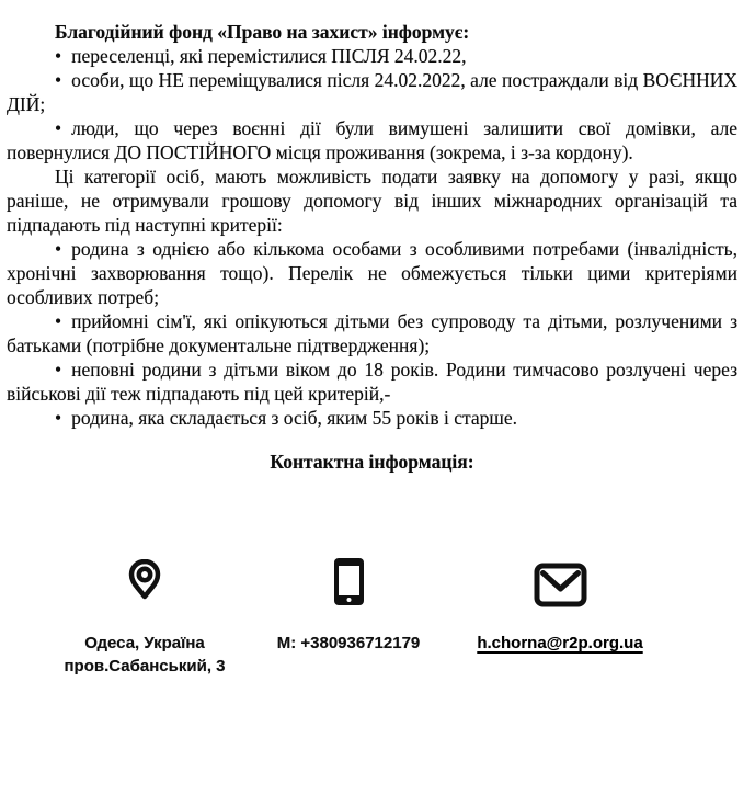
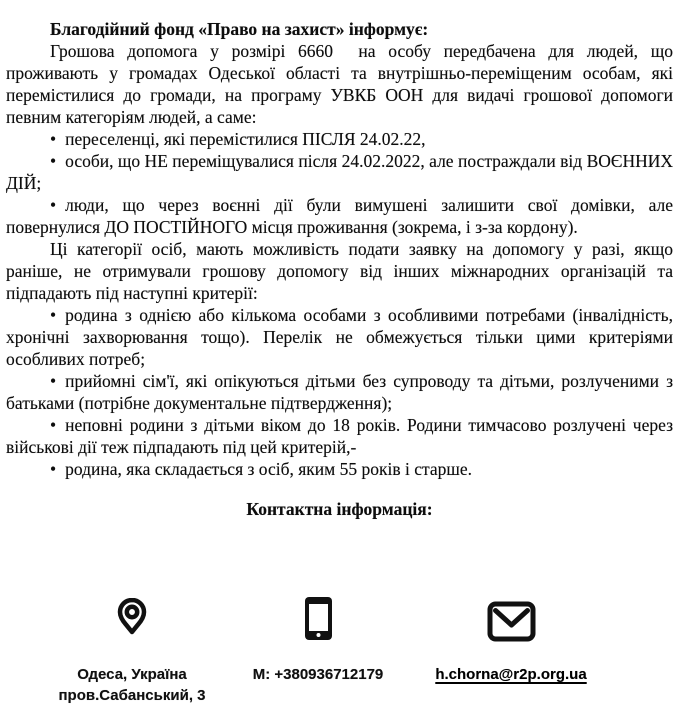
  Благодійний фонд «Право на захист» інформує:
+ Грошова допомога у розмірі 6660 на особу передбачена для людей, що проживають у громадах Одеської області та внутрішньо-переміщеним особам, які перемістилися до громади, на програму УВКБ ООН для видачі грошової допомоги певним категоріям людей, а саме:
  • переселенці, які перемістилися ПІСЛЯ 24.02.22,
  • особи, що НЕ переміщувалися після 24.02.2022, але постраждали від ВОЄННИХ ДІЙ;
  • люди, що через воєнні дії були вимушені залишити свої домівки, але повернулися ДО ПОСТІЙНОГО місця проживання (зокрема, і з-за кордону).
  Ці категорії осіб, мають можливість подати заявку на допомогу у разі, якщо раніше, не отримували грошову допомогу від інших міжнародних організацій та підпадають під наступні критерії:
  • родина з однією або кількома особами з особливими потребами (інвалідність, хронічні захворювання тощо). Перелік не обмежується тільки цими критеріями особливих потреб;
  • прийомні сім'ї, які опікуються дітьми без супроводу та дітьми, розлученими з батьками (потрібне документальне підтвердження);
  • неповні родини з дітьми віком до 18 років. Родини тимчасово розлучені через військові дії теж підпадають під цей критерій,-
  • родина, яка складається з осіб, яким 55 років і старше.
  Контактна інформація:
  Одеса, Україна
  пров.Сабанський, 3
  М: +380936712179
  h.chorna@r2p.org.ua
